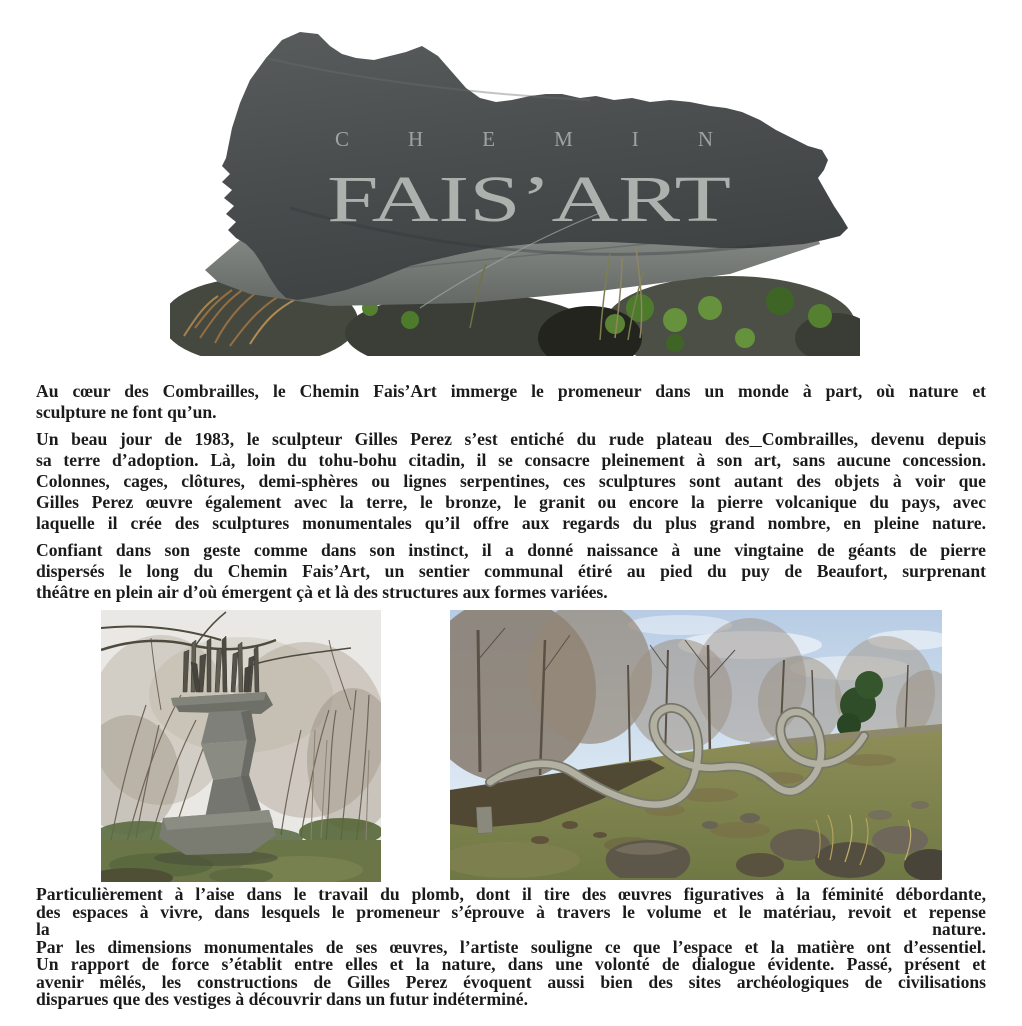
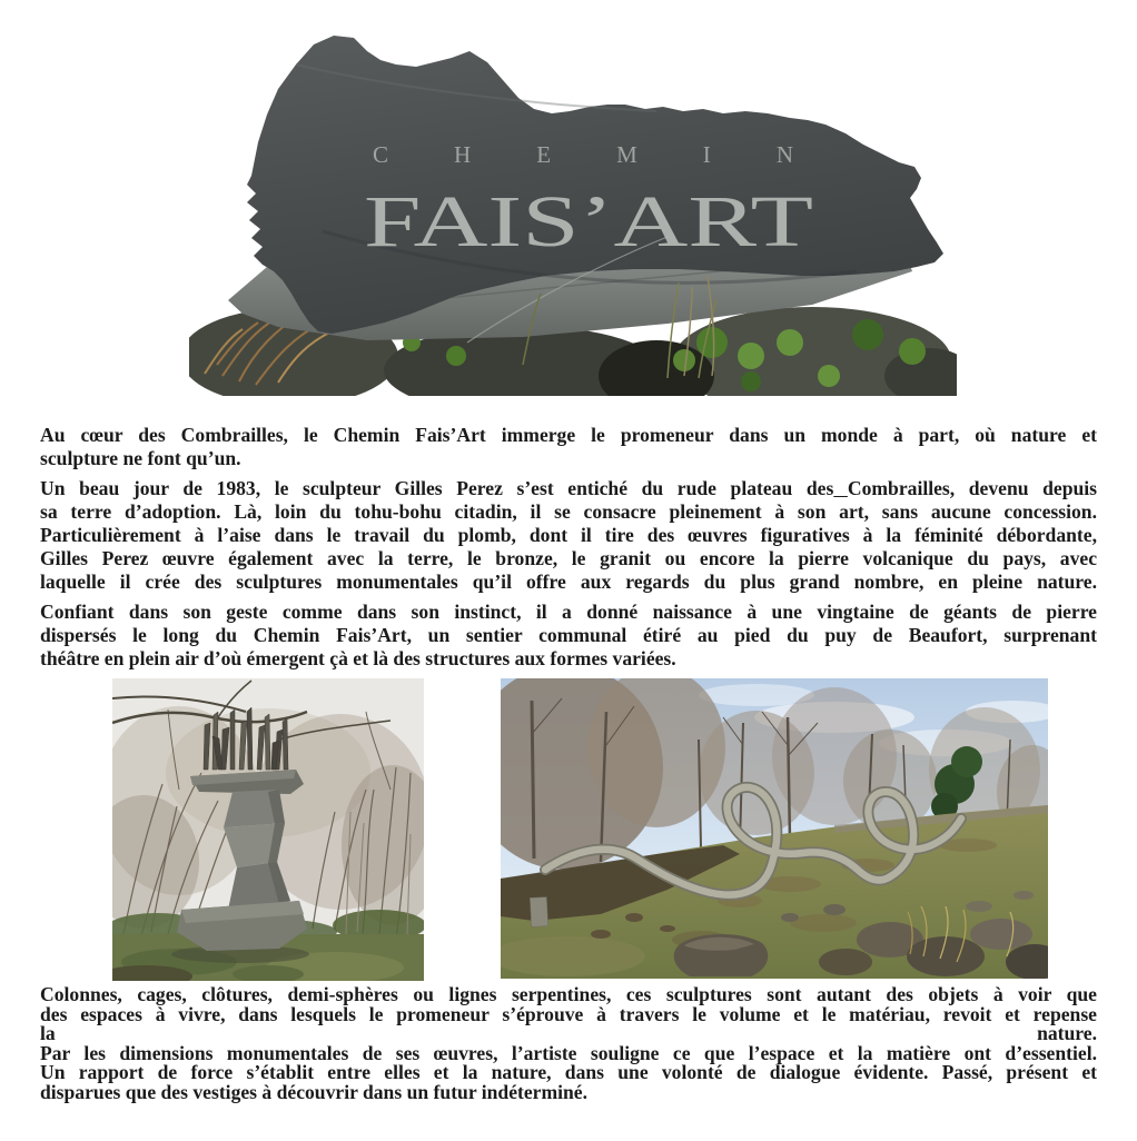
  CHEMIN
  FAIS’ART
  Au cœur des Combrailles, le Chemin Fais’Art immerge le promeneur dans un monde à part, où nature et
  sculpture ne font qu’un.
  Un beau jour de 1983, le sculpteur Gilles Perez s’est entiché du rude plateau des Combrailles, devenu depuis
  sa terre d’adoption. Là, loin du tohu-bohu citadin, il se consacre pleinement à son art, sans aucune concession.
- Colonnes, cages, clôtures, demi-sphères ou lignes serpentines, ces sculptures sont autant des objets à voir que
+ Particulièrement à l’aise dans le travail du plomb, dont il tire des œuvres figuratives à la féminité débordante,
  Gilles Perez œuvre également avec la terre, le bronze, le granit ou encore la pierre volcanique du pays, avec
  laquelle il crée des sculptures monumentales qu’il offre aux regards du plus grand nombre, en pleine nature.
  Confiant dans son geste comme dans son instinct, il a donné naissance à une vingtaine de géants de pierre
  dispersés le long du Chemin Fais’Art, un sentier communal étiré au pied du puy de Beaufort, surprenant
  théâtre en plein air d’où émergent çà et là des structures aux formes variées.
- Particulièrement à l’aise dans le travail du plomb, dont il tire des œuvres figuratives à la féminité débordante,
+ Colonnes, cages, clôtures, demi-sphères ou lignes serpentines, ces sculptures sont autant des objets à voir que
  des espaces à vivre, dans lesquels le promeneur s’éprouve à travers le volume et le matériau, revoit et repense
  la nature.
  Par les dimensions monumentales de ses œuvres, l’artiste souligne ce que l’espace et la matière ont d’essentiel.
  Un rapport de force s’établit entre elles et la nature, dans une volonté de dialogue évidente. Passé, présent et
- avenir mêlés, les constructions de Gilles Perez évoquent aussi bien des sites archéologiques de civilisations
  disparues que des vestiges à découvrir dans un futur indéterminé.
